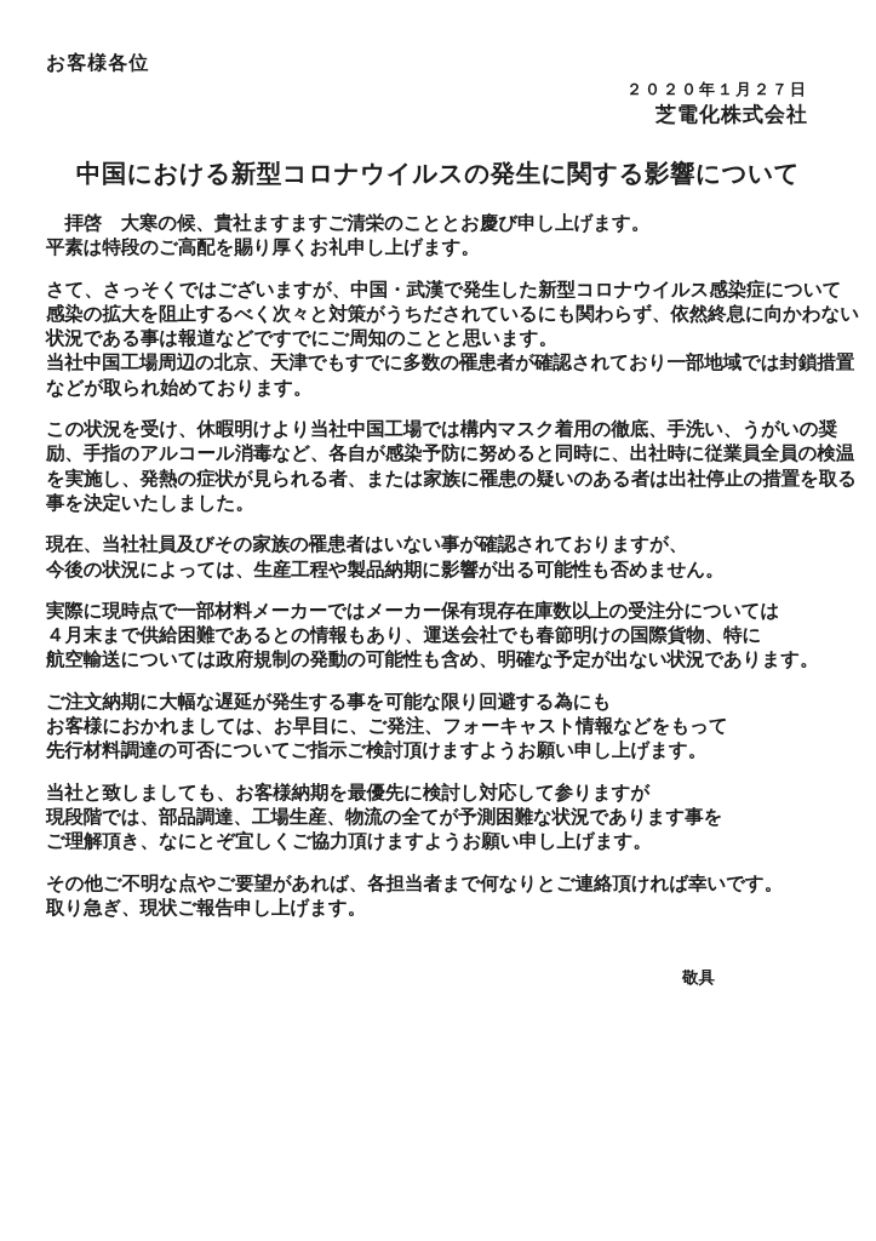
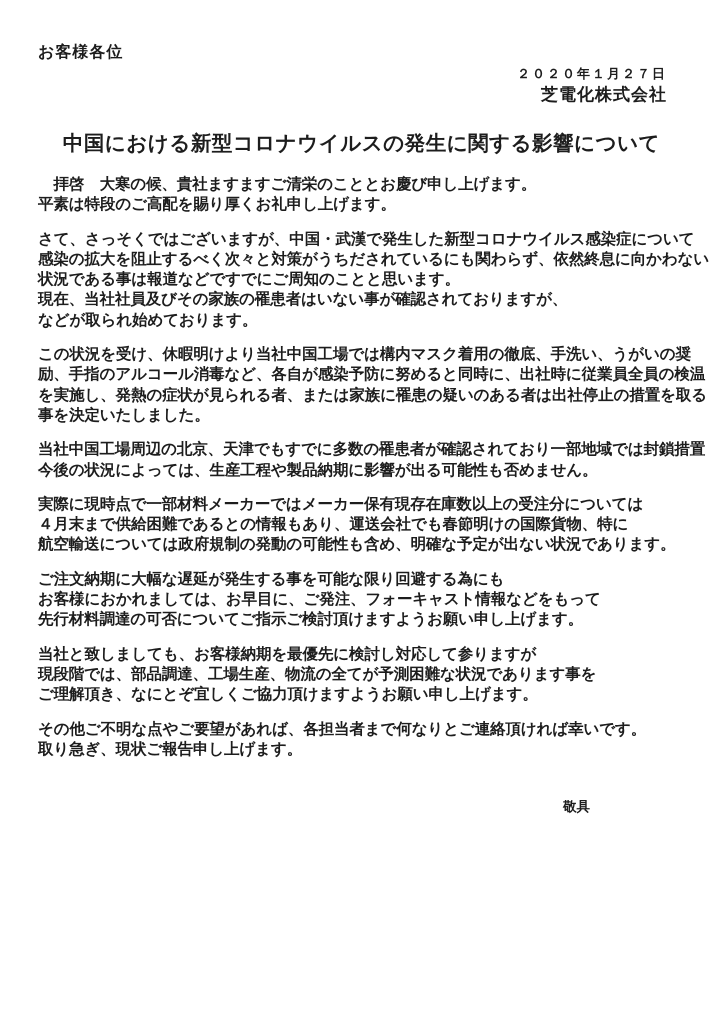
  お客様各位
  ２０２０年１月２７日
  芝電化株式会社
  中国における新型コロナウイルスの発生に関する影響について
  拝啓 大寒の候、貴社ますますご清栄のこととお慶び申し上げます。
  平素は特段のご高配を賜り厚くお礼申し上げます。
  さて、さっそくではございますが、中国・武漢で発生した新型コロナウイルス感染症について
  感染の拡大を阻止するべく次々と対策がうちだされているにも関わらず、依然終息に向かわない
  状況である事は報道などですでにご周知のことと思います。
- 当社中国工場周辺の北京、天津でもすでに多数の罹患者が確認されており一部地域では封鎖措置
+ 現在、当社社員及びその家族の罹患者はいない事が確認されておりますが、
  などが取られ始めております。
  この状況を受け、休暇明けより当社中国工場では構内マスク着用の徹底、手洗い、うがいの奨
  励、手指のアルコール消毒など、各自が感染予防に努めると同時に、出社時に従業員全員の検温
  を実施し、発熱の症状が見られる者、または家族に罹患の疑いのある者は出社停止の措置を取る
  事を決定いたしました。
- 現在、当社社員及びその家族の罹患者はいない事が確認されておりますが、
+ 当社中国工場周辺の北京、天津でもすでに多数の罹患者が確認されており一部地域では封鎖措置
  今後の状況によっては、生産工程や製品納期に影響が出る可能性も否めません。
  実際に現時点で一部材料メーカーではメーカー保有現存在庫数以上の受注分については
  ４月末まで供給困難であるとの情報もあり、運送会社でも春節明けの国際貨物、特に
  航空輸送については政府規制の発動の可能性も含め、明確な予定が出ない状況であります。
  ご注文納期に大幅な遅延が発生する事を可能な限り回避する為にも
  お客様におかれましては、お早目に、ご発注、フォーキャスト情報などをもって
  先行材料調達の可否についてご指示ご検討頂けますようお願い申し上げます。
  当社と致しましても、お客様納期を最優先に検討し対応して参りますが
  現段階では、部品調達、工場生産、物流の全てが予測困難な状況であります事を
  ご理解頂き、なにとぞ宜しくご協力頂けますようお願い申し上げます。
  その他ご不明な点やご要望があれば、各担当者まで何なりとご連絡頂ければ幸いです。
  取り急ぎ、現状ご報告申し上げます。
  敬具
